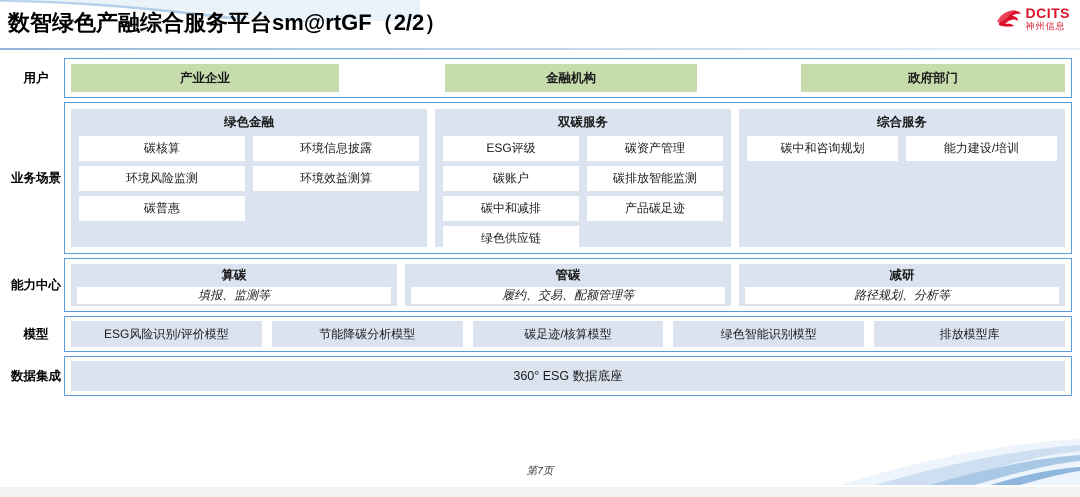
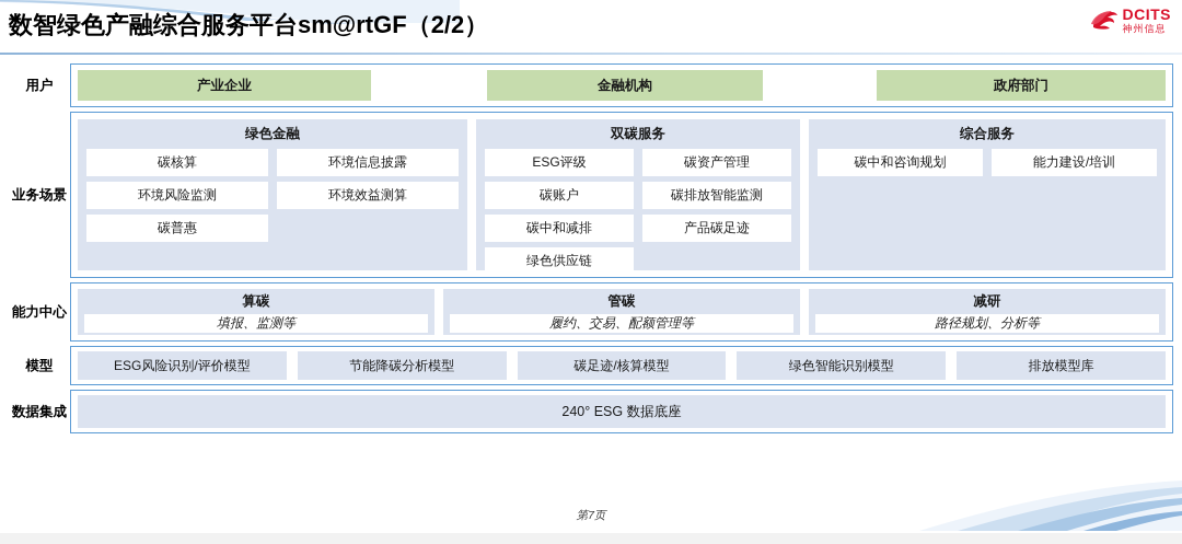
  数智绿色产融综合服务平台sm@rtGF（2/2）
  DCITS
  神州信息
  用户
  产业企业
  金融机构
  政府部门
  业务场景
  绿色金融
  碳核算
  环境信息披露
  环境风险监测
  环境效益测算
  碳普惠
  双碳服务
  ESG评级
  碳资产管理
  碳账户
  碳排放智能监测
  碳中和减排
  产品碳足迹
  绿色供应链
  综合服务
  碳中和咨询规划
  能力建设/培训
  能力中心
  算碳
  填报、监测等
  管碳
  履约、交易、配额管理等
  减研
  路径规划、分析等
  模型
  ESG风险识别/评价模型
  节能降碳分析模型
  碳足迹/核算模型
  绿色智能识别模型
  排放模型库
  数据集成
- 360° ESG 数据底座
+ 240° ESG 数据底座
  第7页
